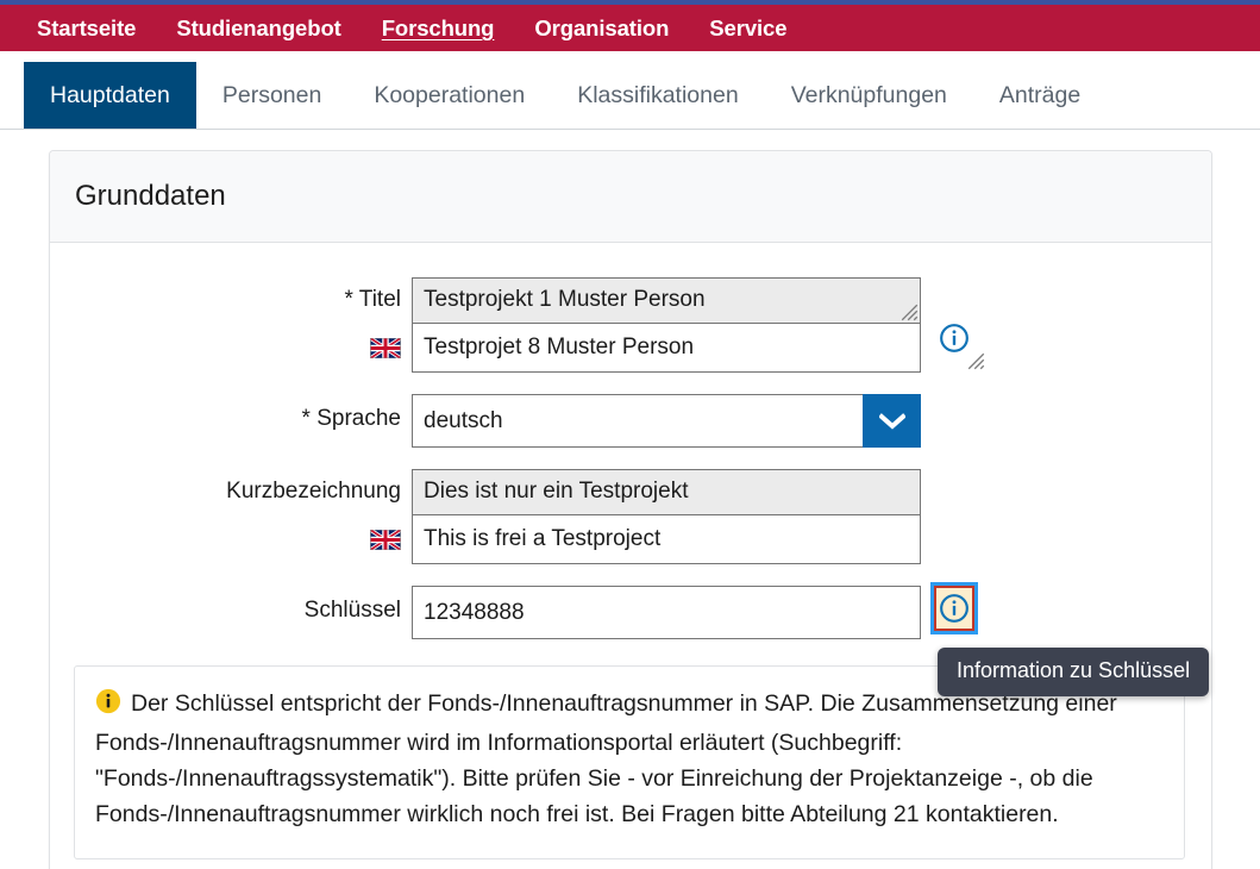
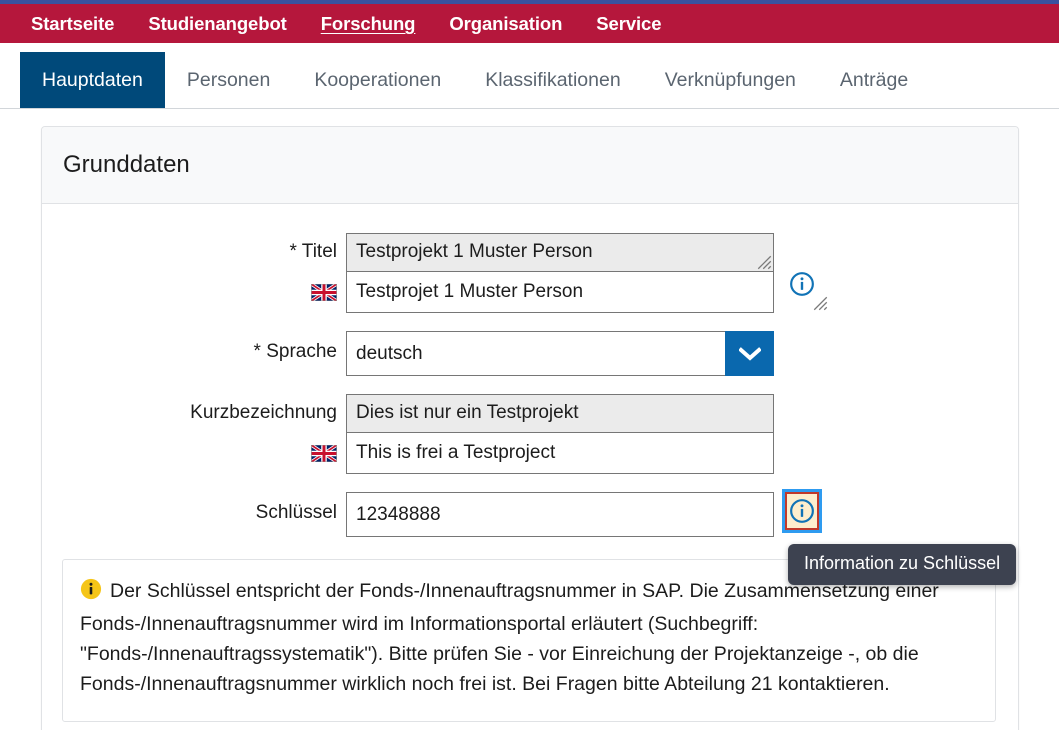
  Startseite
  Studienangebot
  Forschung
  Organisation
  Service
  Hauptdaten
  Personen
  Kooperationen
  Klassifikationen
  Verknüpfungen
  Anträge
  Grunddaten
  * Titel
  Testprojekt 1 Muster Person
- Testprojet 8 Muster Person
+ Testprojet 1 Muster Person
  * Sprache
  deutsch
  Kurzbezeichnung
  Dies ist nur ein Testprojekt
  This is frei a Testproject
  Schlüssel
  12348888
  Information zu Schlüssel
  Der Schlüssel entspricht der Fonds-/Innenauftragsnummer in SAP. Die Zusammensetzung einer Fonds-/Innenauftragsnummer wird im Informationsportal erläutert (Suchbegriff: "Fonds-/Innenauftragssystematik"). Bitte prüfen Sie - vor Einreichung der Projektanzeige -, ob die Fonds-/Innenauftragsnummer wirklich noch frei ist. Bei Fragen bitte Abteilung 21 kontaktieren.
